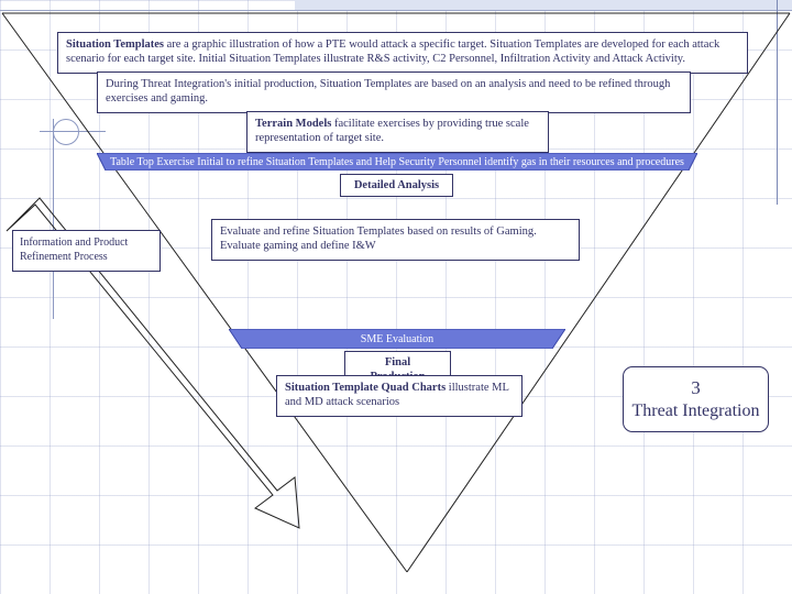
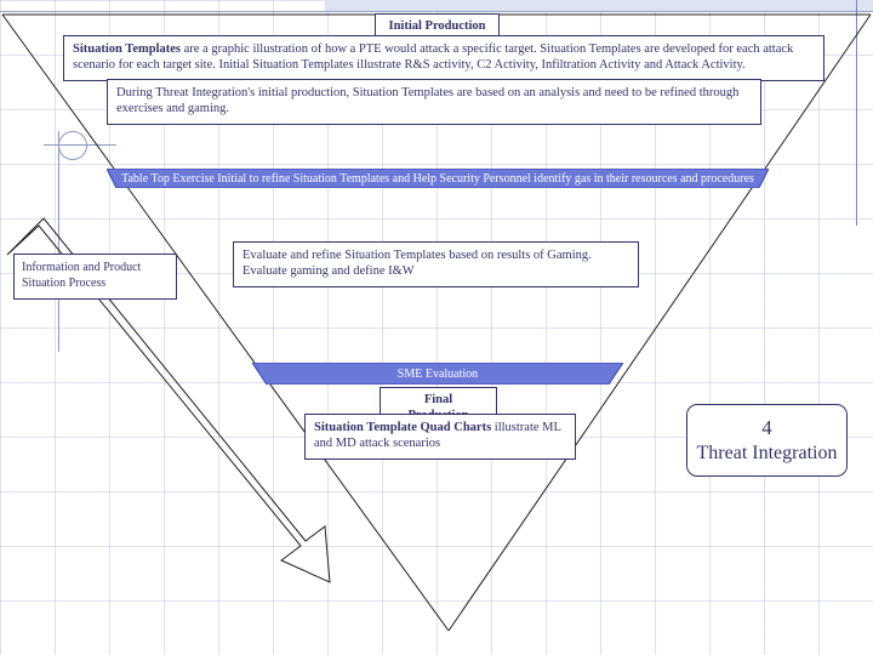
+ Initial Production
- Situation Templates are a graphic illustration of how a PTE would attack a specific target. Situation Templates are developed for each attack scenario for each target site. Initial Situation Templates illustrate R&S activity, C2 Personnel, Infiltration Activity and Attack Activity.
+ Situation Templates are a graphic illustration of how a PTE would attack a specific target. Situation Templates are developed for each attack scenario for each target site. Initial Situation Templates illustrate R&S activity, C2 Activity, Infiltration Activity and Attack Activity.
  During Threat Integration's initial production, Situation Templates are based on an analysis and need to be refined through exercises and gaming.
- Terrain Models facilitate exercises by providing true scale representation of target site.
  Table Top Exercise Initial to refine Situation Templates and Help Security Personnel identify gas in their resources and procedures
- Detailed Analysis
  Evaluate and refine Situation Templates based on results of Gaming. Evaluate gaming and define I&W
- Information and Product Refinement Process
+ Information and Product Situation Process
  SME Evaluation
  Situation Template Quad Charts illustrate ML and MD attack scenarios
- 3
+ 4
  Threat Integration
